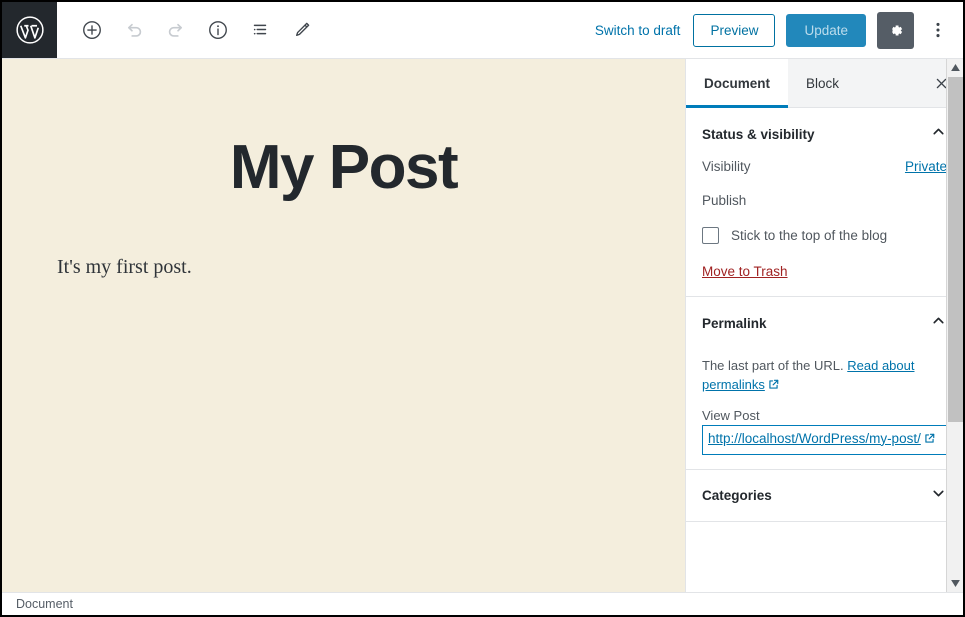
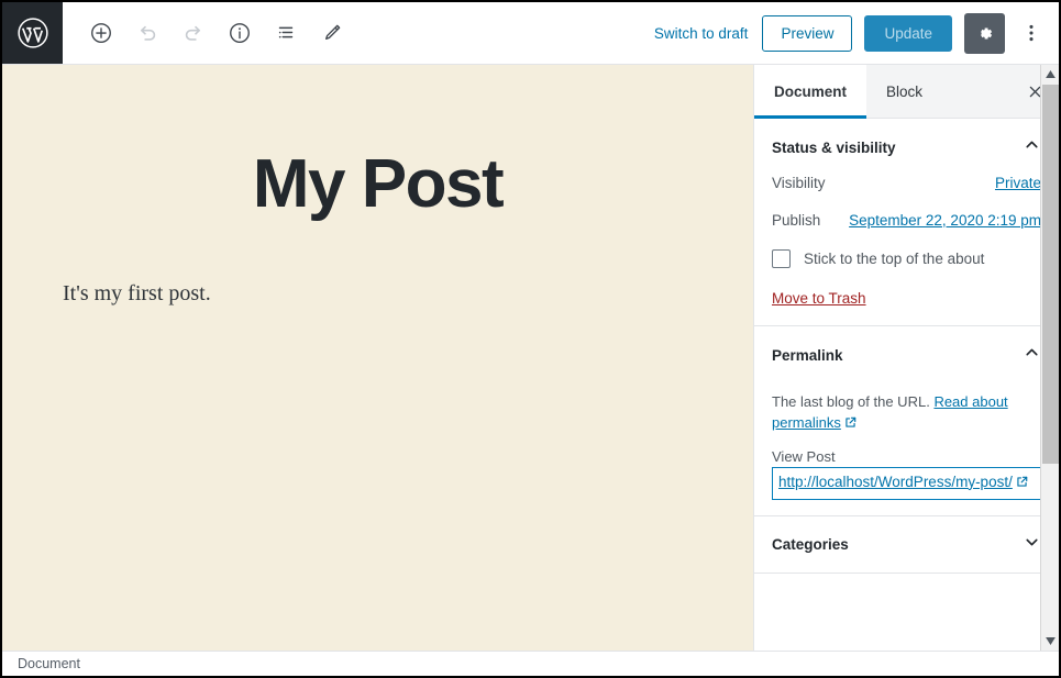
  Switch to draft
  Preview
  Update
  My Post
  It's my first post.
  Document
  Document
  Block
  Status & visibility
  Visibility
  Private
  Publish
+ September 22, 2020 2:19 pm
- Stick to the top of the blog
+ Stick to the top of the about
  Move to Trash
  Permalink
- The last part of the URL. Read about permalinks
+ The last blog of the URL. Read about permalinks
  View Post
  http://localhost/WordPress/my-post/
  Categories
